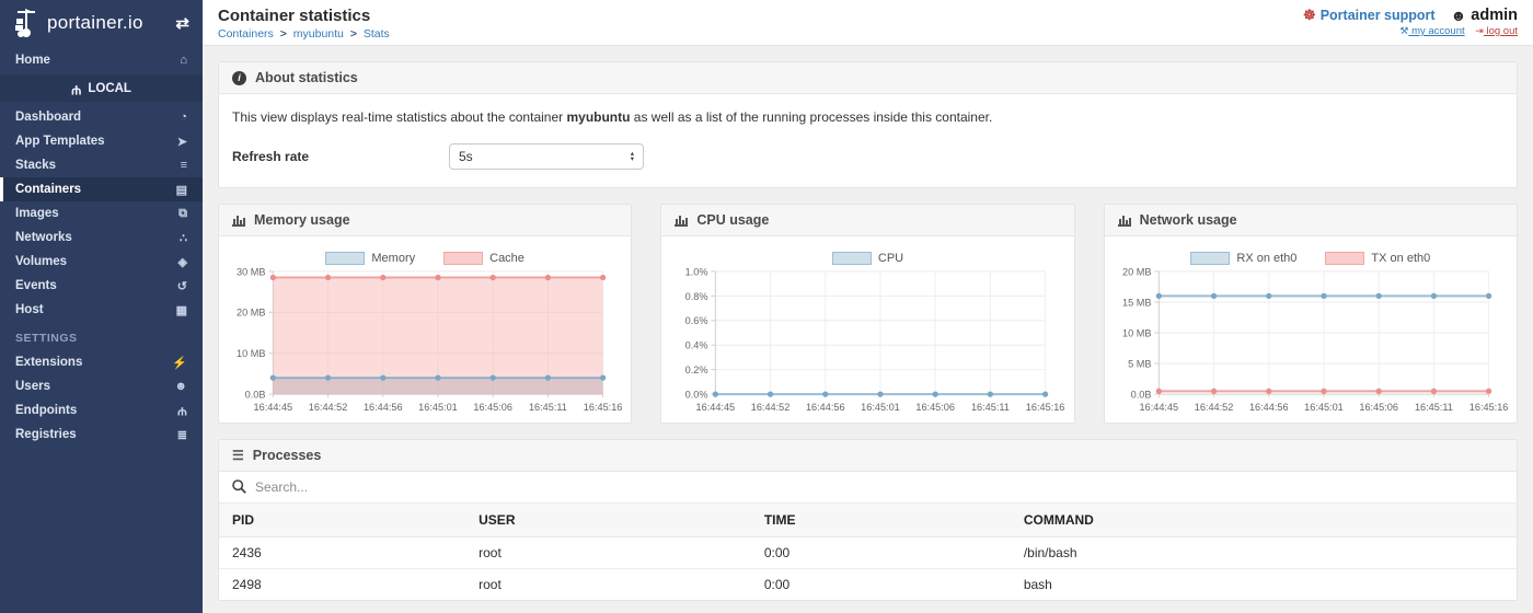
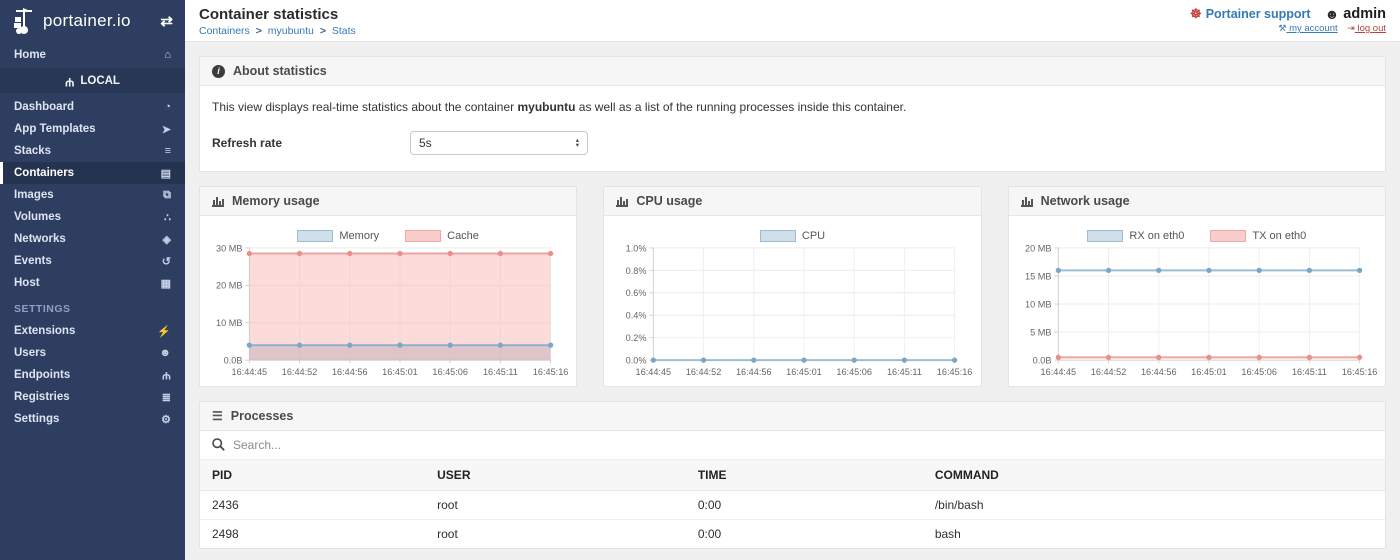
  portainer.io
  ⇄
  Home
  ⌂
  LOCAL
  Dashboard
  ◔
  App Templates
  ➤
  Stacks
  ≡
  Containers
  ▤
  Images
  ⧉
- Networks
+ Volumes
  ∴
- Volumes
+ Networks
  ◈
  Events
  ↺
  Host
  ▦
  SETTINGS
  Extensions
  ⚡
  Users
  ☻
  Endpoints
  Registries
  ≣
+ Settings
+ ⚙
  Container statistics
  Containers > myubuntu > Stats
  ☸
  Portainer support
  ☻
  admin
  ⚒ my account ⇥ log out
  i
  About statistics
  This view displays real-time statistics about the container myubuntu as well as a list of the running processes inside this container.
  Refresh rate
  5s
  Memory usage
  Memory
  Cache
  0.0B
  10 MB
  20 MB
  30 MB
  16:44:45
  16:44:52
  16:44:56
  16:45:01
  16:45:06
  16:45:11
  16:45:16
  CPU usage
  CPU
  0.0%
  0.2%
  0.4%
  0.6%
  0.8%
  1.0%
  16:44:45
  16:44:52
  16:44:56
  16:45:01
  16:45:06
  16:45:11
  16:45:16
  Network usage
  RX on eth0
  TX on eth0
  0.0B
  5 MB
  10 MB
  15 MB
  20 MB
  16:44:45
  16:44:52
  16:44:56
  16:45:01
  16:45:06
  16:45:11
  16:45:16
  ☰
  Processes
  Search...
  PID	USER	TIME	COMMAND
  2436	root	0:00	/bin/bash
  2498	root	0:00	bash
